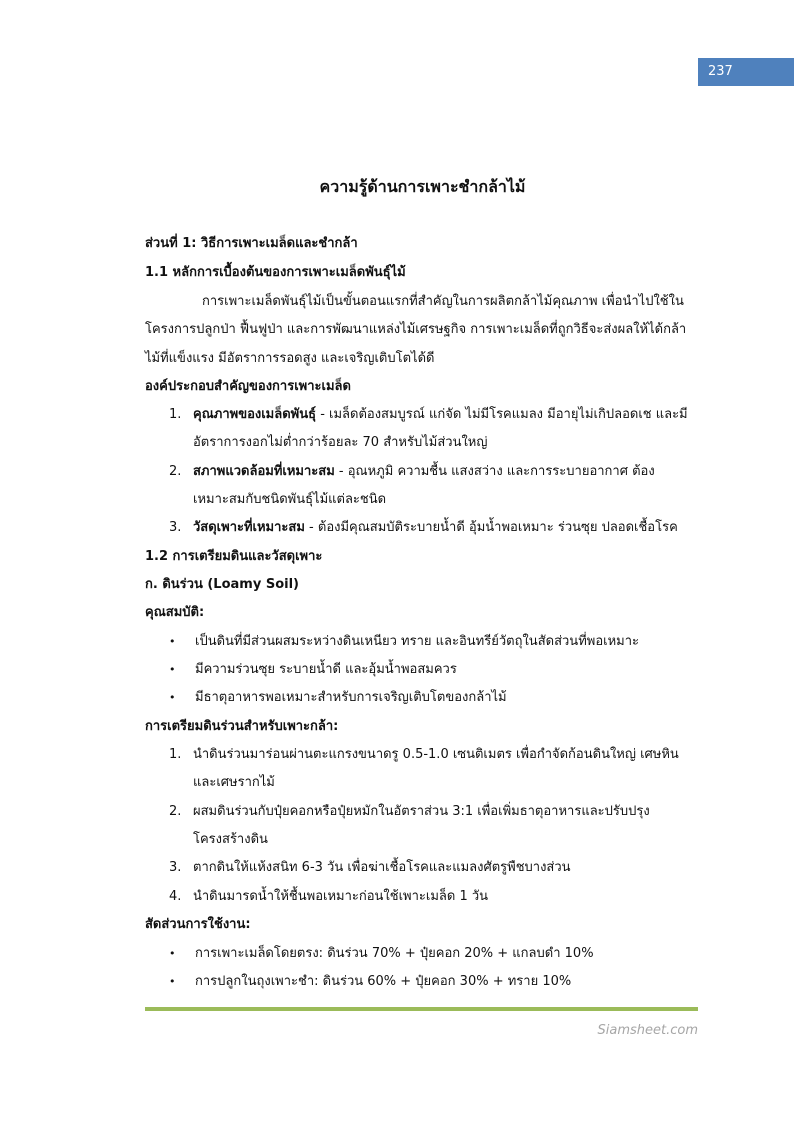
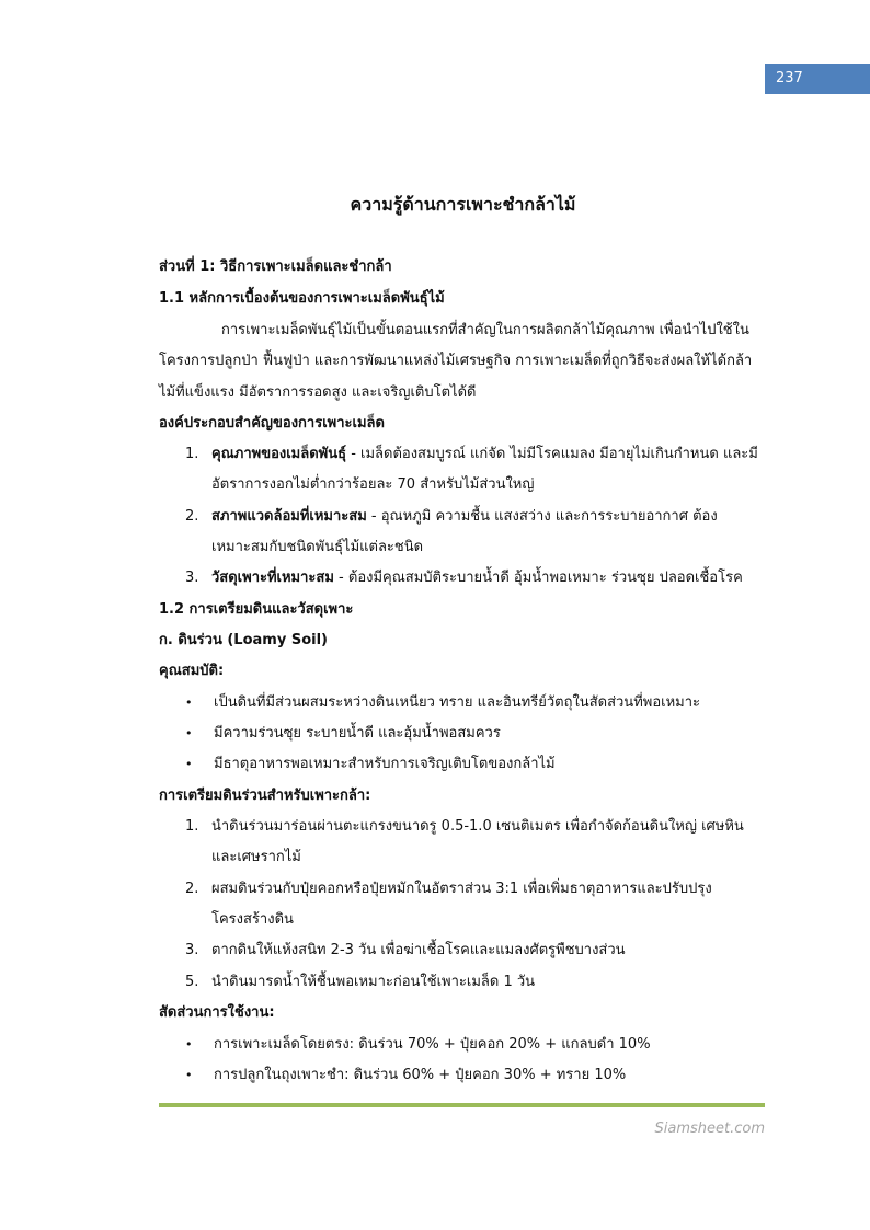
  237
  ความรู้ด้านการเพาะชำกล้าไม้
  ส่วนที่ 1: วิธีการเพาะเมล็ดและชำกล้า
  1.1 หลักการเบื้องต้นของการเพาะเมล็ดพันธุ์ไม้
  การเพาะเมล็ดพันธุ์ไม้เป็นขั้นตอนแรกที่สำคัญในการผลิตกล้าไม้คุณภาพ เพื่อนำไปใช้ใน
  โครงการปลูกป่า ฟื้นฟูป่า และการพัฒนาแหล่งไม้เศรษฐกิจ การเพาะเมล็ดที่ถูกวิธีจะส่งผลให้ได้กล้า
  ไม้ที่แข็งแรง มีอัตราการรอดสูง และเจริญเติบโตได้ดี
  องค์ประกอบสำคัญของการเพาะเมล็ด
- 1. คุณภาพของเมล็ดพันธุ์ - เมล็ดต้องสมบูรณ์ แก่จัด ไม่มีโรคแมลง มีอายุไม่เกิปลอดเช และมี
+ 1. คุณภาพของเมล็ดพันธุ์ - เมล็ดต้องสมบูรณ์ แก่จัด ไม่มีโรคแมลง มีอายุไม่เกินกำหนด และมี
  อัตราการงอกไม่ต่ำกว่าร้อยละ 70 สำหรับไม้ส่วนใหญ่
  2. สภาพแวดล้อมที่เหมาะสม - อุณหภูมิ ความชื้น แสงสว่าง และการระบายอากาศ ต้อง
  เหมาะสมกับชนิดพันธุ์ไม้แต่ละชนิด
  3. วัสดุเพาะที่เหมาะสม - ต้องมีคุณสมบัติระบายน้ำดี อุ้มน้ำพอเหมาะ ร่วนซุย ปลอดเชื้อโรค
  1.2 การเตรียมดินและวัสดุเพาะ
  ก. ดินร่วน (Loamy Soil)
  คุณสมบัติ:
  • เป็นดินที่มีส่วนผสมระหว่างดินเหนียว ทราย และอินทรีย์วัตถุในสัดส่วนที่พอเหมาะ
  • มีความร่วนซุย ระบายน้ำดี และอุ้มน้ำพอสมควร
  • มีธาตุอาหารพอเหมาะสำหรับการเจริญเติบโตของกล้าไม้
  การเตรียมดินร่วนสำหรับเพาะกล้า:
  1. นำดินร่วนมาร่อนผ่านตะแกรงขนาดรู 0.5-1.0 เซนติเมตร เพื่อกำจัดก้อนดินใหญ่ เศษหิน
  และเศษรากไม้
  2. ผสมดินร่วนกับปุ๋ยคอกหรือปุ๋ยหมักในอัตราส่วน 3:1 เพื่อเพิ่มธาตุอาหารและปรับปรุง
  โครงสร้างดิน
- 3. ตากดินให้แห้งสนิท 6-3 วัน เพื่อฆ่าเชื้อโรคและแมลงศัตรูพืชบางส่วน
+ 3. ตากดินให้แห้งสนิท 2-3 วัน เพื่อฆ่าเชื้อโรคและแมลงศัตรูพืชบางส่วน
- 4. นำดินมารดน้ำให้ชื้นพอเหมาะก่อนใช้เพาะเมล็ด 1 วัน
+ 5. นำดินมารดน้ำให้ชื้นพอเหมาะก่อนใช้เพาะเมล็ด 1 วัน
  สัดส่วนการใช้งาน:
  • การเพาะเมล็ดโดยตรง: ดินร่วน 70% + ปุ๋ยคอก 20% + แกลบดำ 10%
  • การปลูกในถุงเพาะชำ: ดินร่วน 60% + ปุ๋ยคอก 30% + ทราย 10%
  Siamsheet.com
